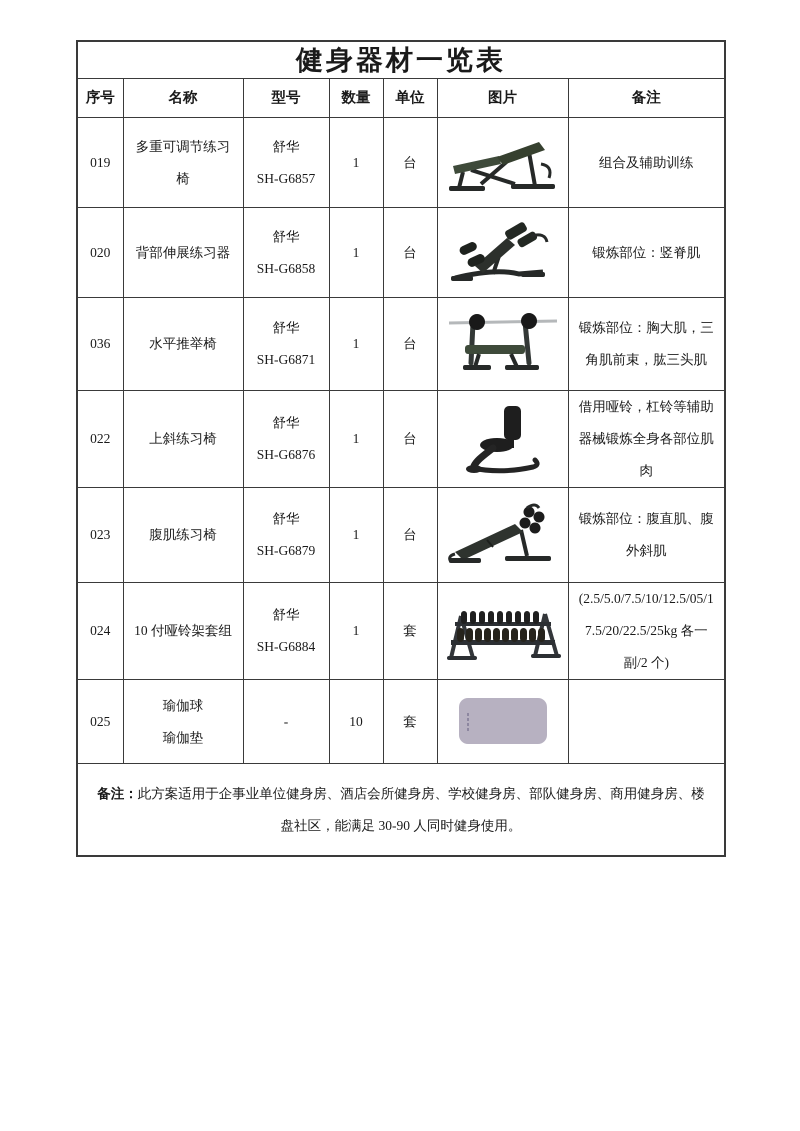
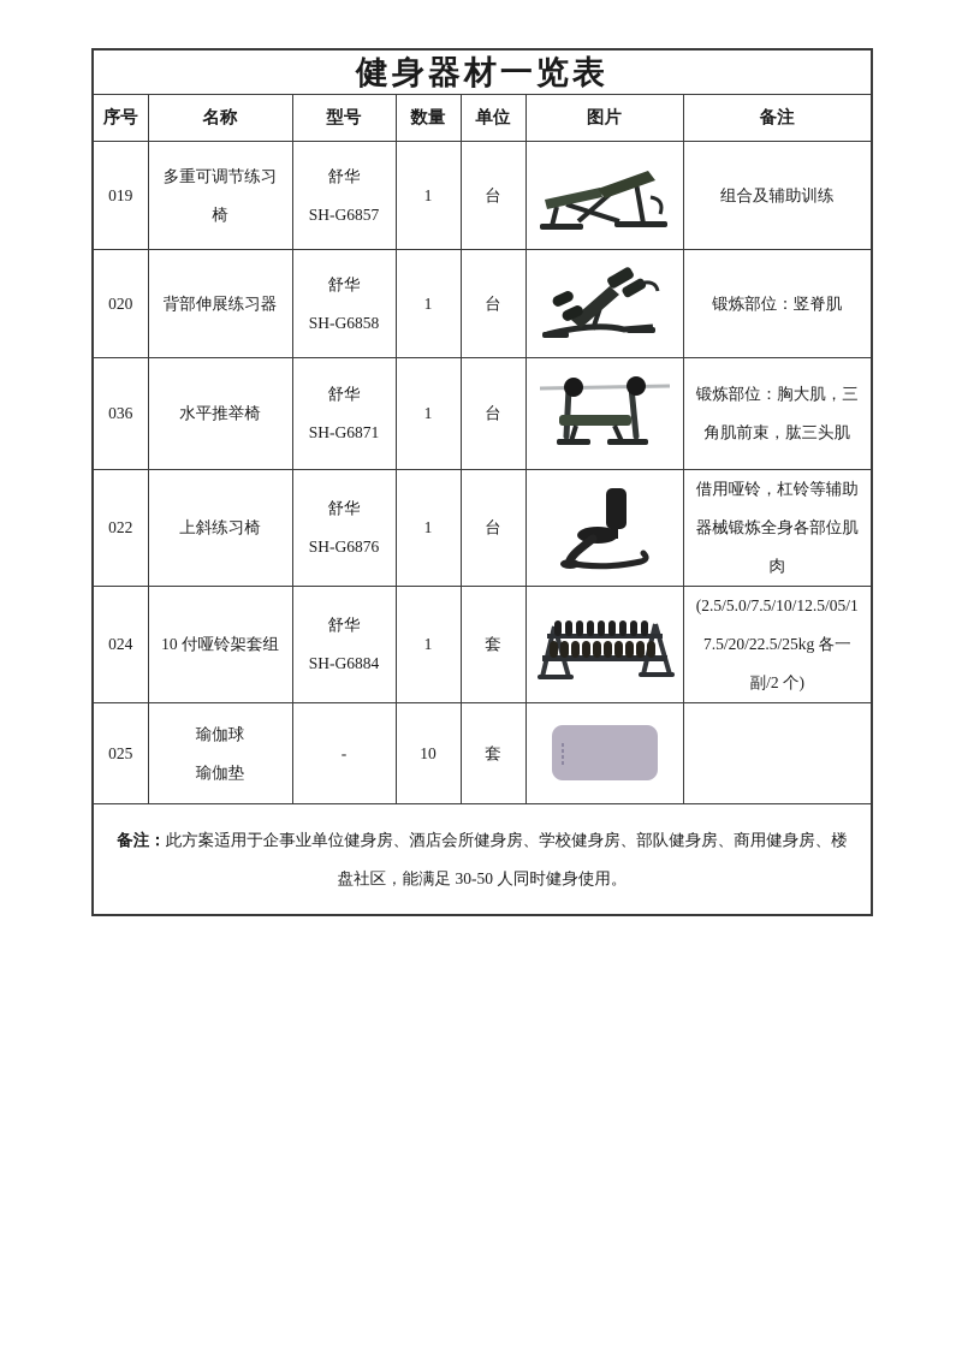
  健身器材一览表
  序号	名称	型号	数量	单位	图片	备注
  019	多重可调节练习 椅	舒华 SH-G6857	1	台		组合及辅助训练
  020	背部伸展练习器	舒华 SH-G6858	1	台		锻炼部位：竖脊肌
  036	水平推举椅	舒华 SH-G6871	1	台		锻炼部位：胸大肌，三角肌前束，肱三头肌
  022	上斜练习椅	舒华 SH-G6876	1	台		借用哑铃，杠铃等辅助器械锻炼全身各部位肌肉
- 023	腹肌练习椅	舒华 SH-G6879	1	台		锻炼部位：腹直肌、腹外斜肌
  024	10 付哑铃架套组	舒华 SH-G6884	1	套		(2.5/5.0/7.5/10/12.5/05/17.5/20/22.5/25kg 各一副/2 个)
  025	瑜伽球 瑜伽垫	-	10	套
- 备注：此方案适用于企事业单位健身房、酒店会所健身房、学校健身房、部队健身房、商用健身房、楼盘社区，能满足 30-90 人同时健身使用。
+ 备注：此方案适用于企事业单位健身房、酒店会所健身房、学校健身房、部队健身房、商用健身房、楼盘社区，能满足 30-50 人同时健身使用。
